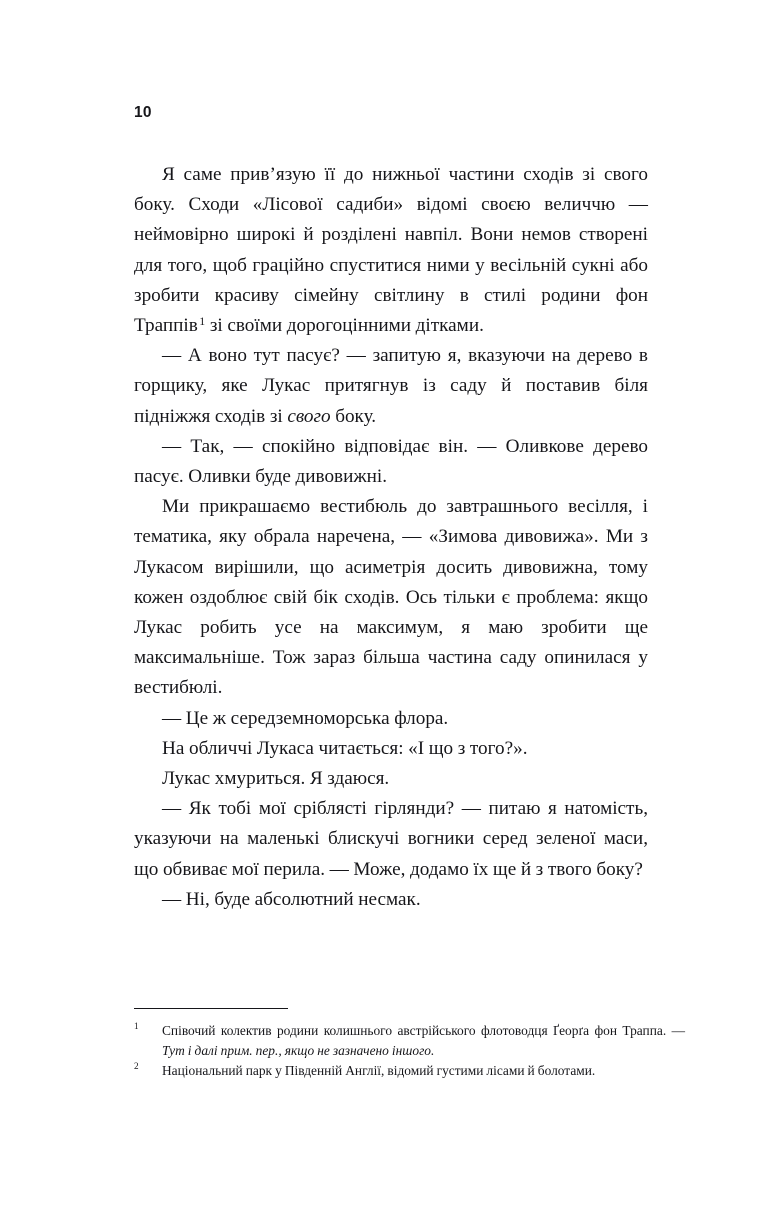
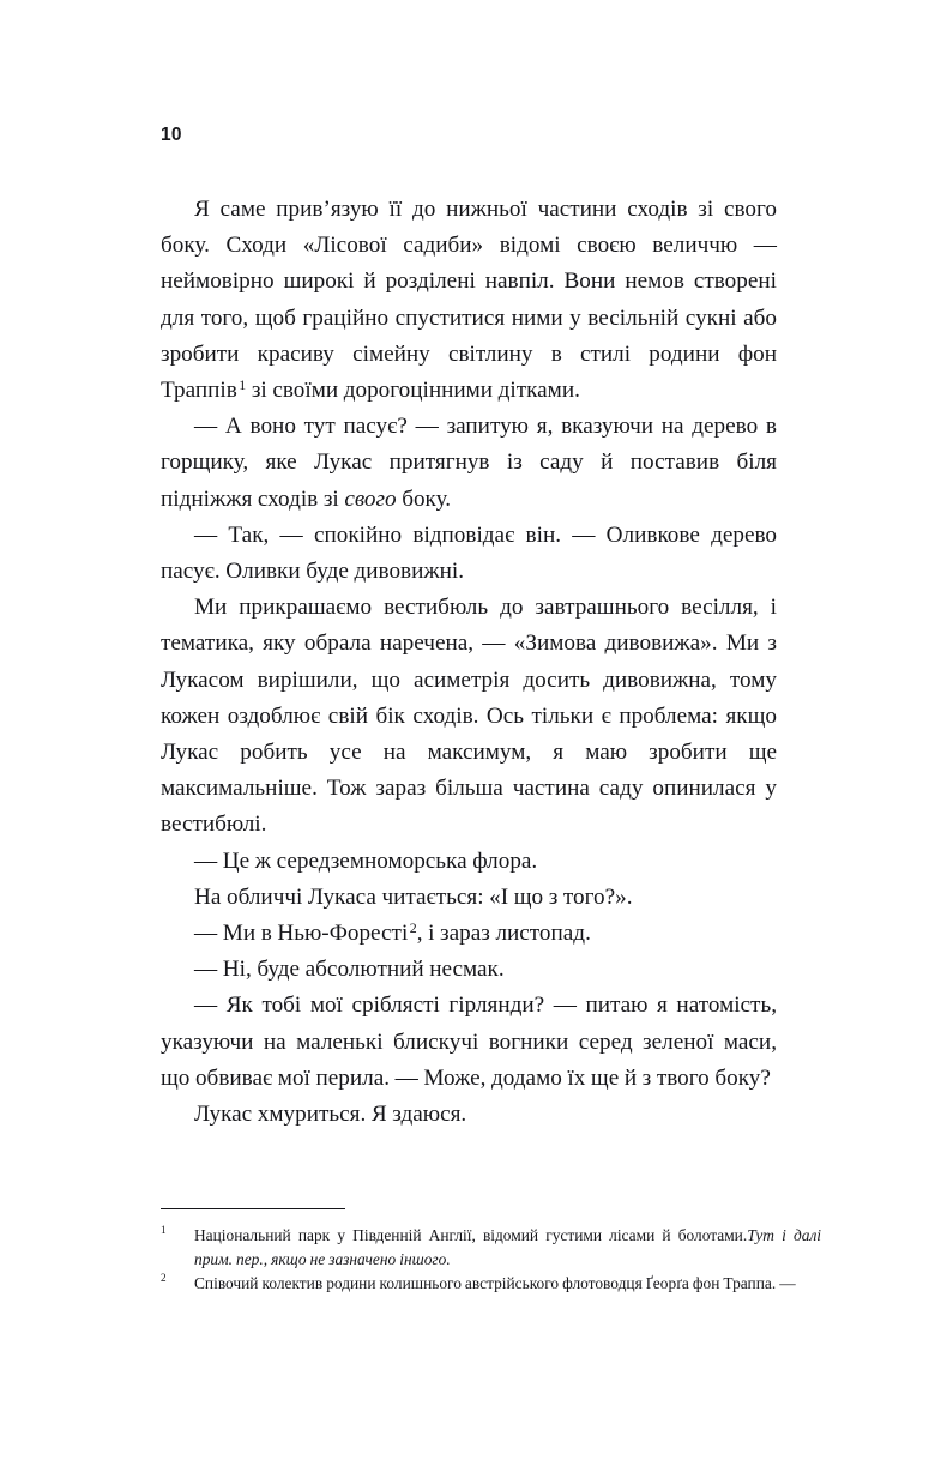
  10
  Я саме прив’язую її до нижньої частини сходів зі свого боку. Сходи «Лісової садиби» відомі своєю величчю — неймовірно широкі й розділені навпіл. Вони немов створені для того, щоб граційно спуститися ними у весільній сукні або зробити красиву сімейну світлину в стилі родини фон Траппів1 зі своїми дорогоцінними дітками.
  — А воно тут пасує? — запитую я, вказуючи на дерево в горщику, яке Лукас притягнув із саду й поставив біля підніжжя сходів зі свого боку.
  — Так, — спокійно відповідає він. — Оливкове дерево пасує. Оливки буде дивовижні.
  Ми прикрашаємо вестибюль до завтрашнього весілля, і тематика, яку обрала наречена, — «Зимова дивовижа». Ми з Лукасом вирішили, що асиметрія досить дивовижна, тому кожен оздоблює свій бік сходів. Ось тільки є проблема: якщо Лукас робить усе на максимум, я маю зробити ще максимальніше. Тож зараз більша частина саду опинилася у вестибюлі.
  — Це ж середземноморська флора.
  На обличчі Лукаса читається: «І що з того?».
+ — Ми в Нью-Форесті2, і зараз листопад.
- Лукас хмуриться. Я здаюся.
+ — Ні, буде абсолютний несмак.
  — Як тобі мої сріблясті гірлянди? — питаю я натомість, указуючи на маленькі блискучі вогники серед зеленої маси, що обвиває мої перила. — Може, додамо їх ще й з твого боку?
- — Ні, буде абсолютний несмак.
+ Лукас хмуриться. Я здаюся.
  1
- Співочий колектив родини колишнього австрійського флотоводця Ґеорґа фон Траппа. — Тут і далі прим. пер., якщо не зазначено іншого.
+ Національний парк у Південній Англії, відомий густими лісами й болотами.Тут і далі прим. пер., якщо не зазначено іншого.
  2
- Національний парк у Південній Англії, відомий густими лісами й болотами.
+ Співочий колектив родини колишнього австрійського флотоводця Ґеорґа фон Траппа. —
